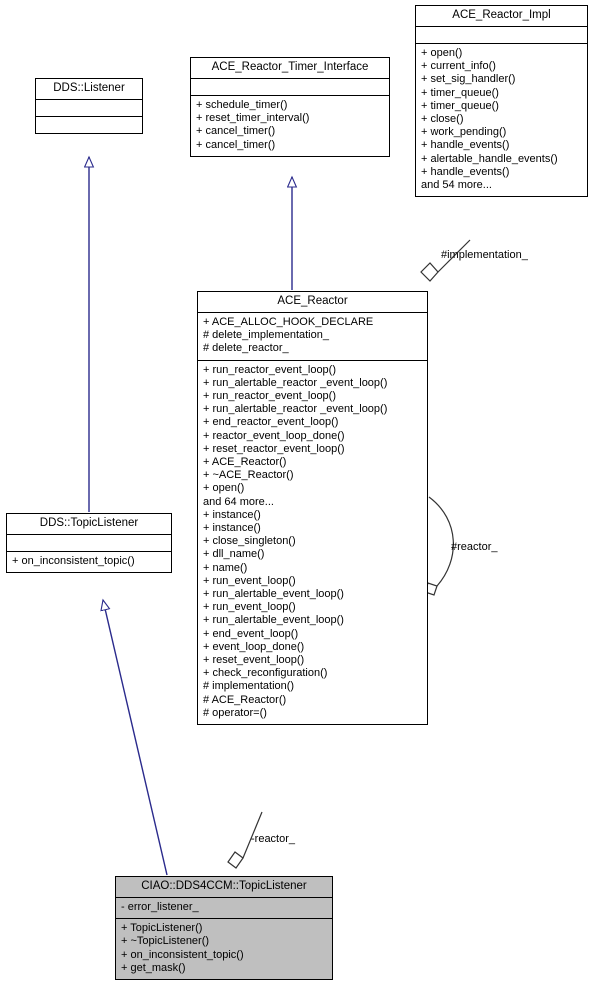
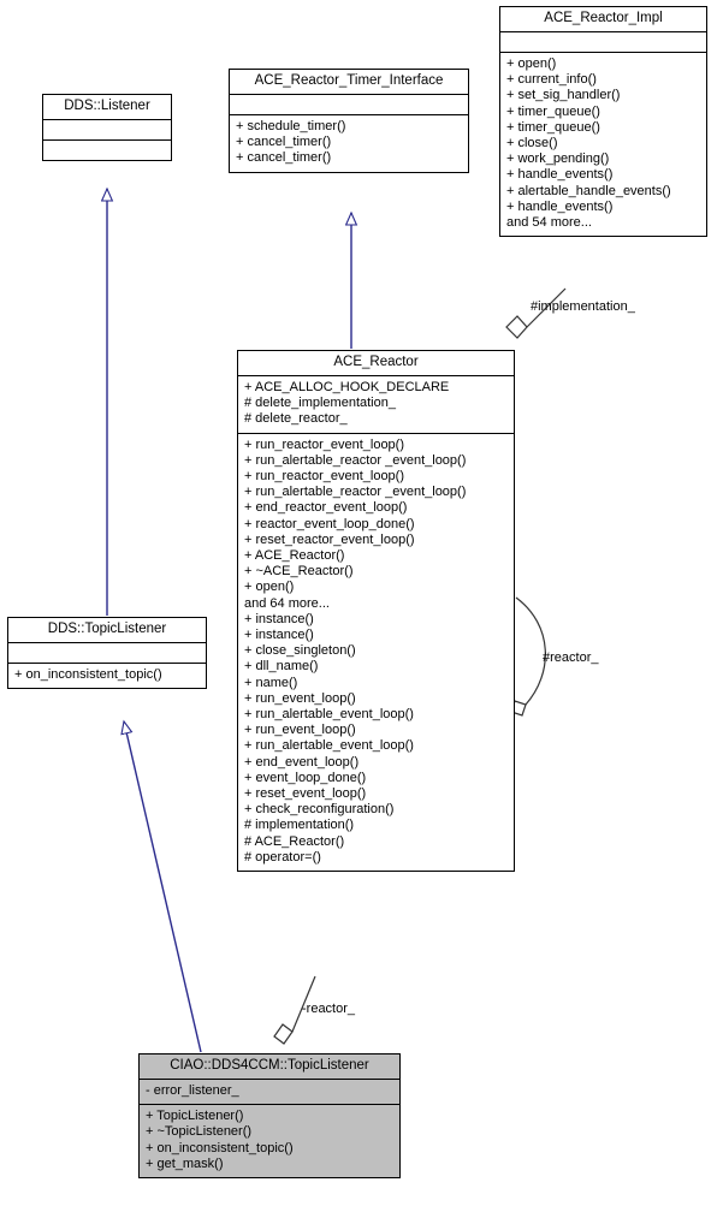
  ACE_Reactor_Impl
  + open()
  + current_info()
  + set_sig_handler()
  + timer_queue()
  + timer_queue()
  + close()
  + work_pending()
  + handle_events()
  + alertable_handle_events()
  + handle_events()
  and 54 more...
  ACE_Reactor_Timer_Interface
  + schedule_timer()
- + reset_timer_interval()
  + cancel_timer()
  + cancel_timer()
  DDS::Listener
  DDS::TopicListener
  + on_inconsistent_topic()
  ACE_Reactor
  + ACE_ALLOC_HOOK_DECLARE
  # delete_implementation_
  # delete_reactor_
  + run_reactor_event_loop()
  + run_alertable_reactor _event_loop()
  + run_reactor_event_loop()
  + run_alertable_reactor _event_loop()
  + end_reactor_event_loop()
  + reactor_event_loop_done()
  + reset_reactor_event_loop()
  + ACE_Reactor()
  + ~ACE_Reactor()
  + open()
  and 64 more...
  + instance()
  + instance()
  + close_singleton()
  + dll_name()
  + name()
  + run_event_loop()
  + run_alertable_event_loop()
  + run_event_loop()
  + run_alertable_event_loop()
  + end_event_loop()
  + event_loop_done()
  + reset_event_loop()
  + check_reconfiguration()
  # implementation()
  # ACE_Reactor()
  # operator=()
  CIAO::DDS4CCM::TopicListener
  - error_listener_
  + TopicListener()
  + ~TopicListener()
  + on_inconsistent_topic()
  + get_mask()
  #implementation_
  #reactor_
  -reactor_
